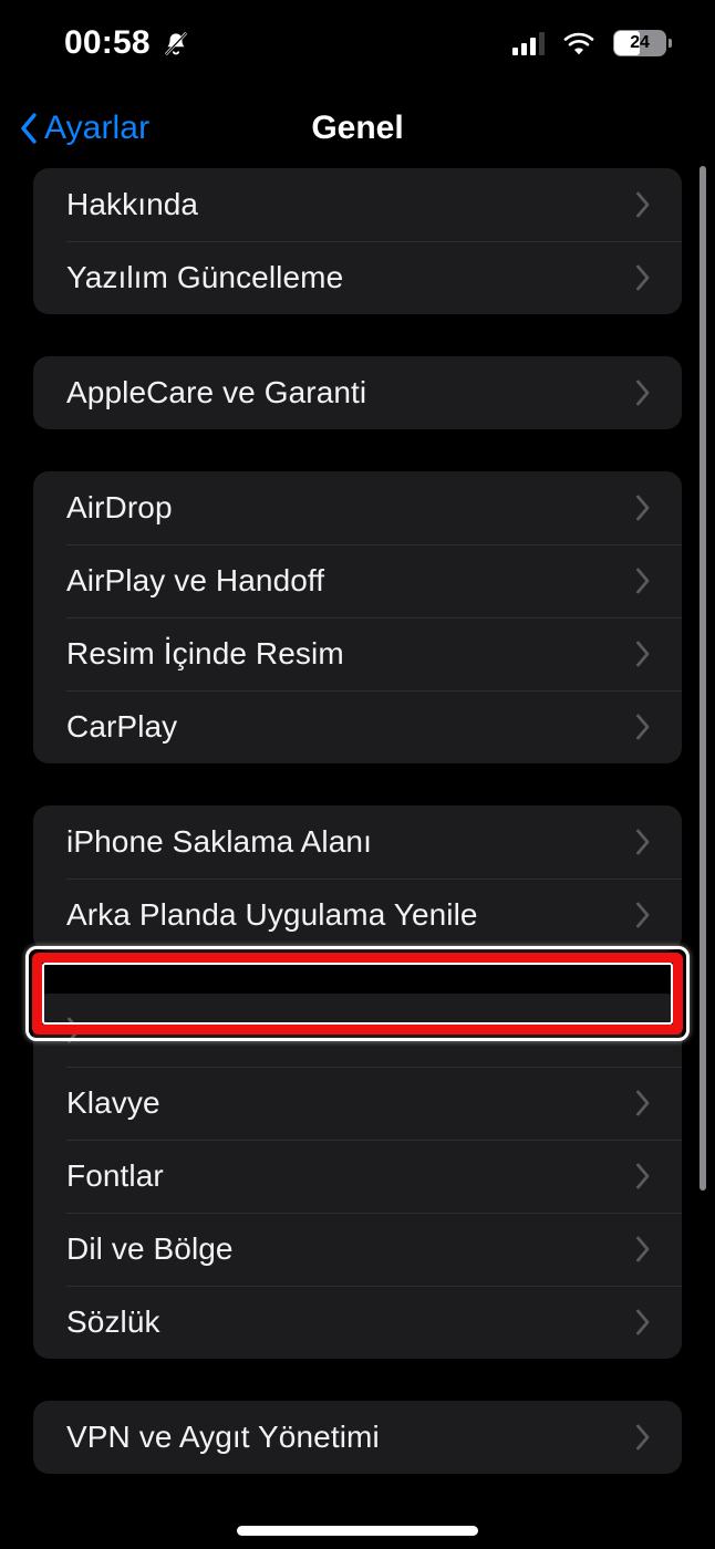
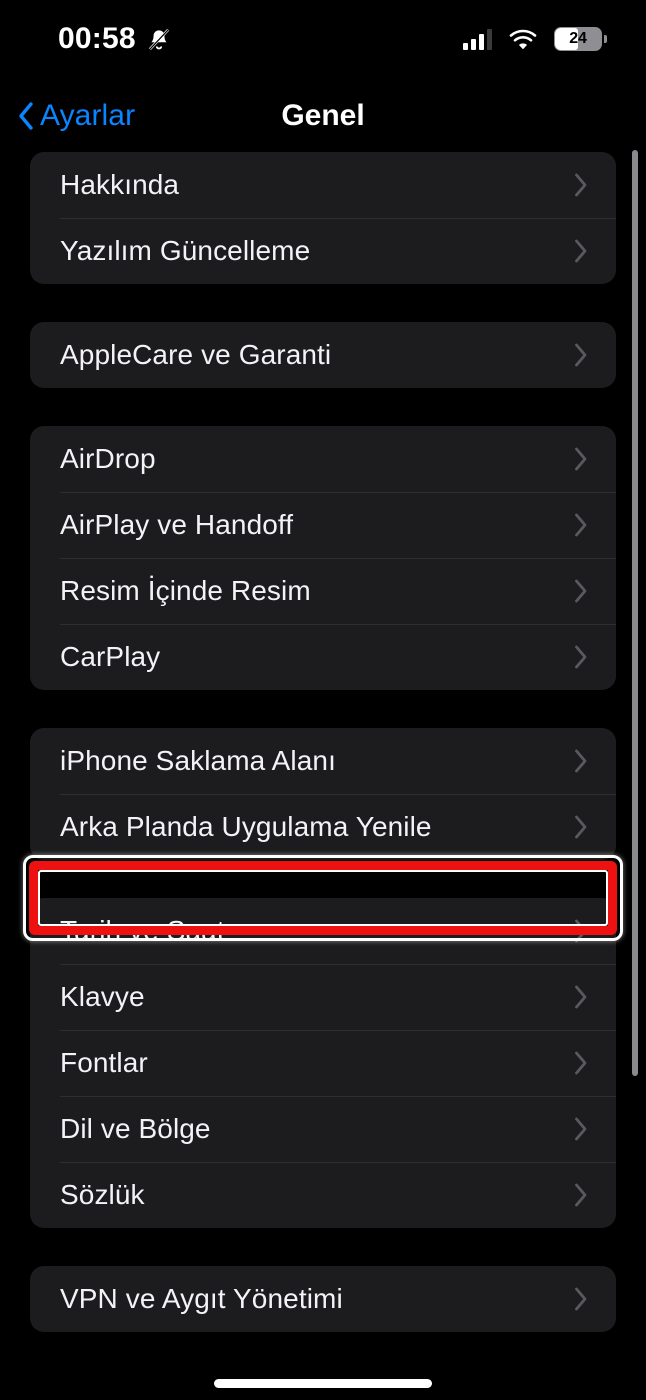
  00:58
  24
  Ayarlar
  Genel
  Hakkında
  Yazılım Güncelleme
  AppleCare ve Garanti
  AirDrop
  AirPlay ve Handoff
  Resim İçinde Resim
  CarPlay
  iPhone Saklama Alanı
  Arka Planda Uygulama Yenile
+ Tarih ve Saat
  Klavye
  Fontlar
  Dil ve Bölge
  Sözlük
  VPN ve Aygıt Yönetimi
